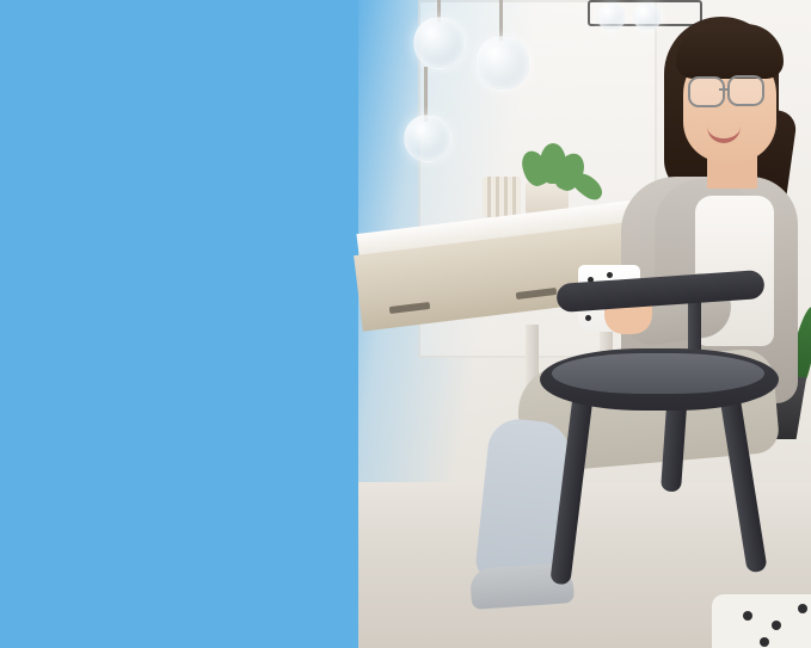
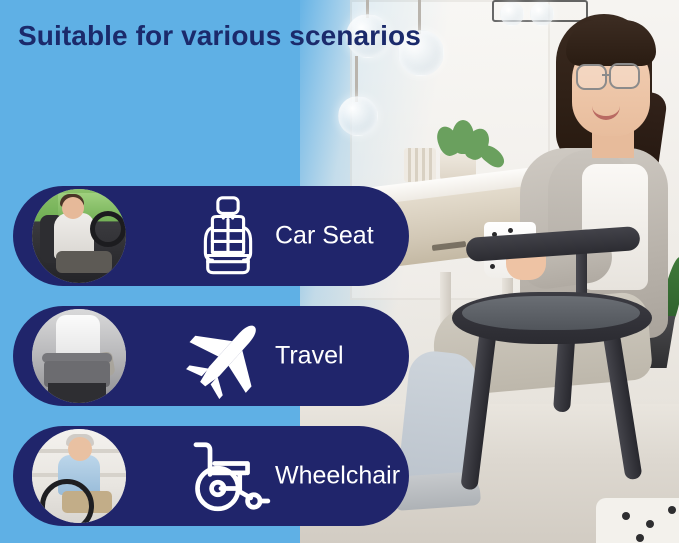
+ Suitable for various scenarios
+ Car Seat
+ Travel
+ Wheelchair
